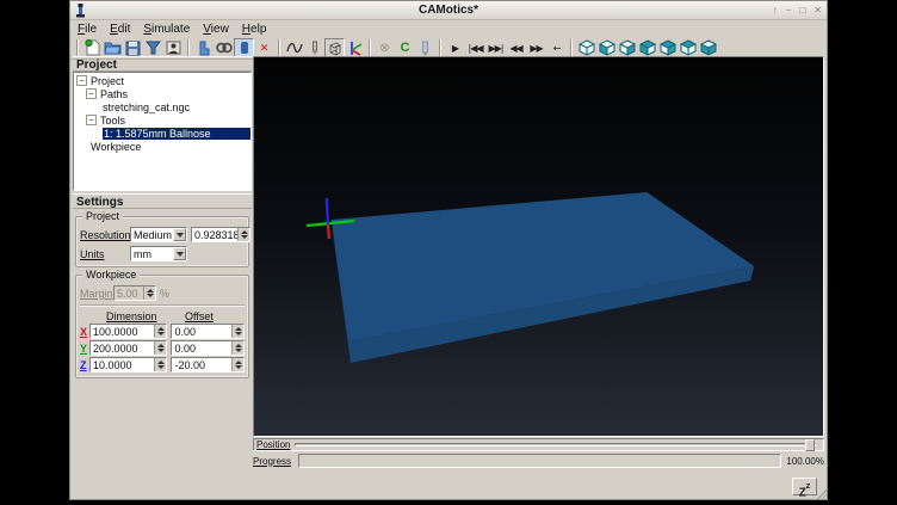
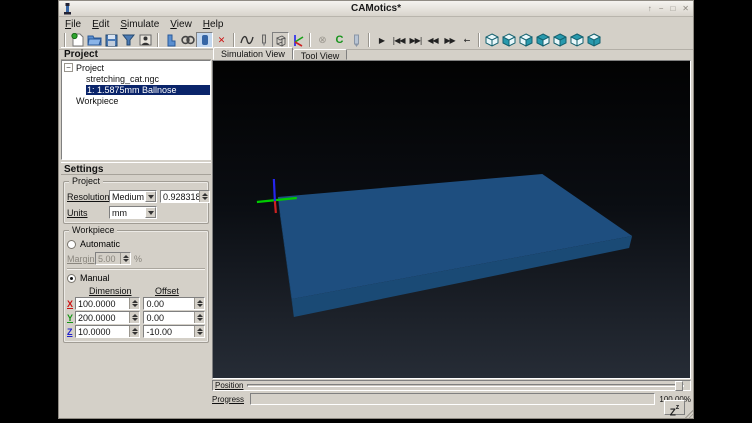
  CAMotics*
  ↑
  −
  □
  ✕
  File
  Edit
  Simulate
  View
  Help
  ✕
  ⊗
  C
  ▶
  |◀◀
  ▶▶|
  ◀◀
  ▶▶
  ←
  Project
  Project
- Paths
  stretching_cat.ngc
- Tools
  1: 1.5875mm Ballnose
  Workpiece
  Settings
  Project
  Resolution
  Medium
  0.92831
  Units
  mm
  Workpiece
+ Automatic
  Margin
  5.00
  %
+ Manual
  Dimension
  Offset
  X
  100.0000
  0.00
  Y
  200.0000
  0.00
  Z
  10.0000
- -20.00
+ -10.00
+ Simulation View
+ Tool View
  Position
  Progress
  100.00%
